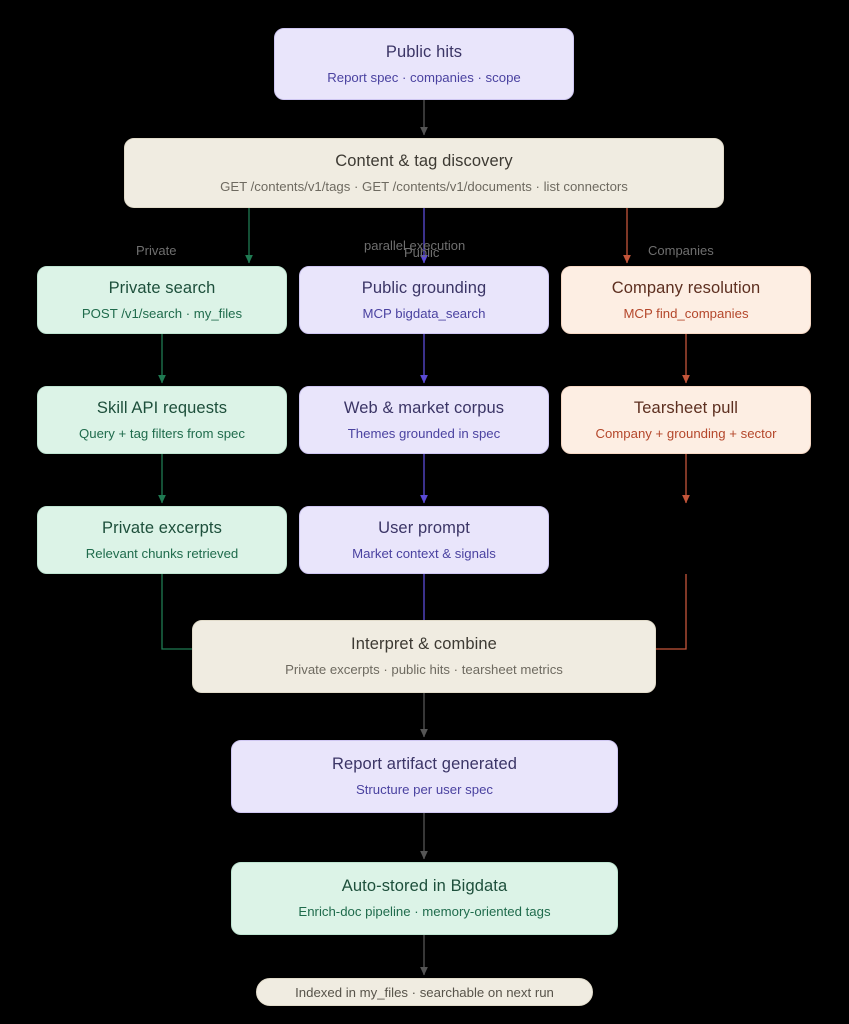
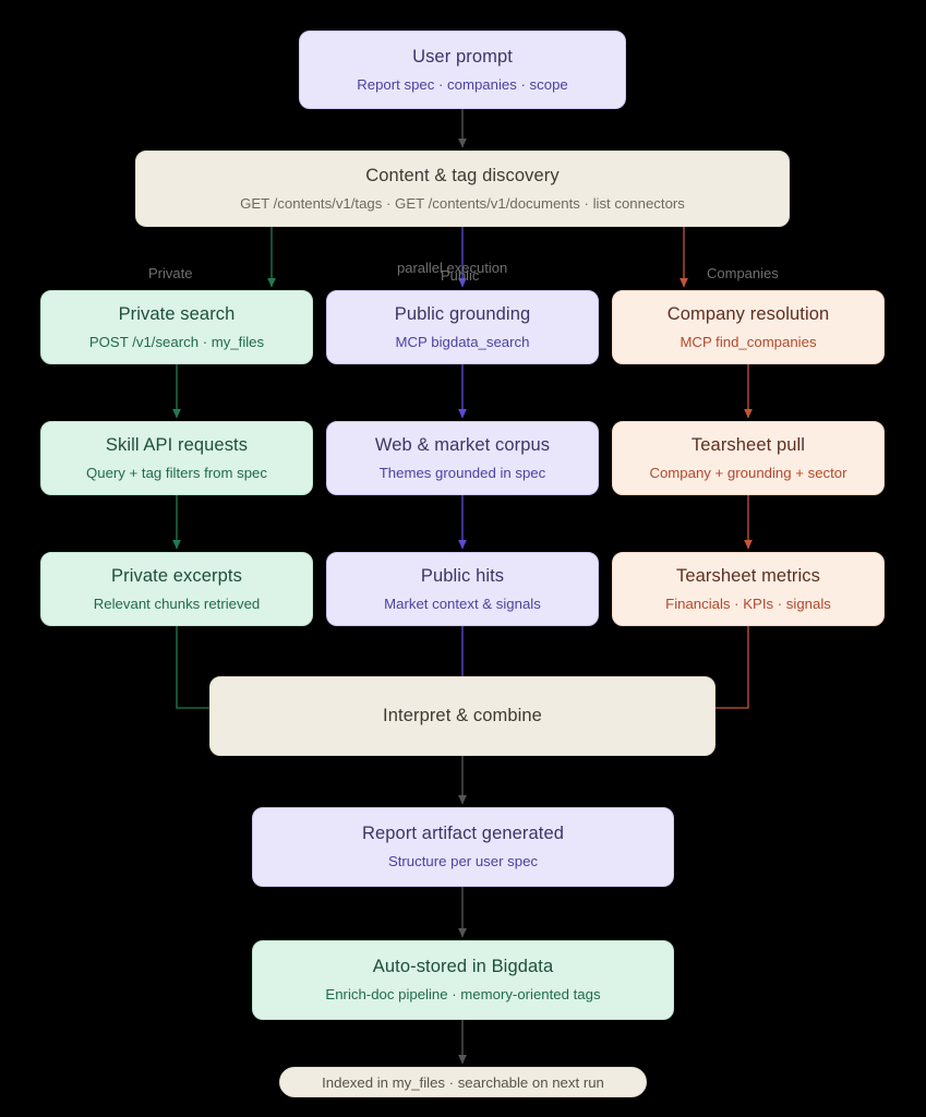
- Public hits
+ User prompt
  Report spec · companies · scope
  Content & tag discovery
  GET /contents/v1/tags · GET /contents/v1/documents · list connectors
  Private search
  POST /v1/search · my_files
  Public grounding
  MCP bigdata_search
  Company resolution
  MCP find_companies
  Skill API requests
  Query + tag filters from spec
  Web & market corpus
  Themes grounded in spec
  Tearsheet pull
  Company + grounding + sector
  Private excerpts
  Relevant chunks retrieved
- User prompt
+ Public hits
  Market context & signals
+ Tearsheet metrics
+ Financials · KPIs · signals
  Interpret & combine
- Private excerpts · public hits · tearsheet metrics
  Report artifact generated
  Structure per user spec
  Auto-stored in Bigdata
  Enrich-doc pipeline · memory-oriented tags
  Indexed in my_files · searchable on next run
  Private
  parallel execution
  Public
  Companies
